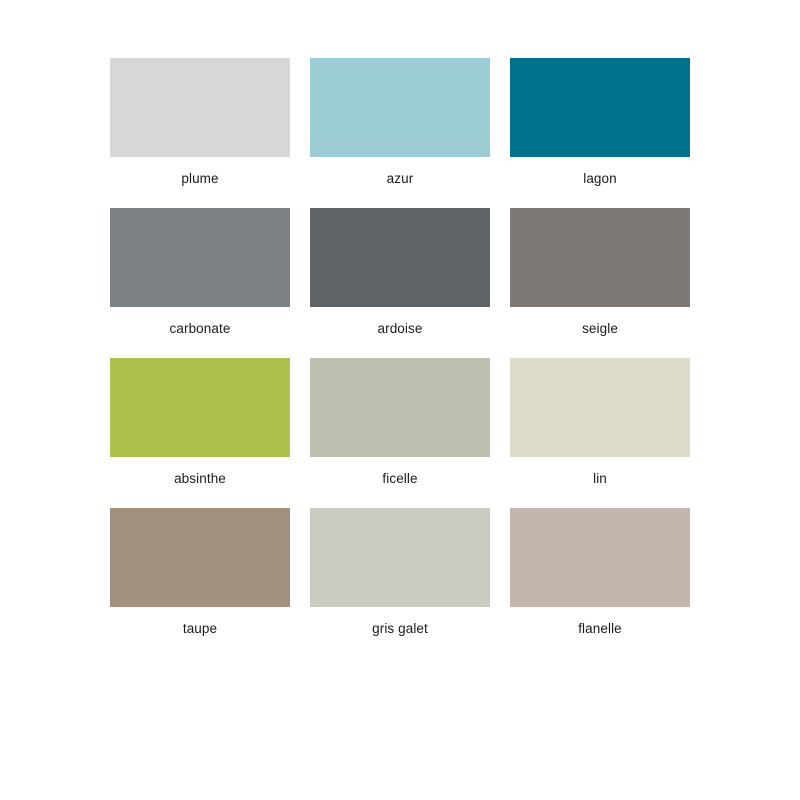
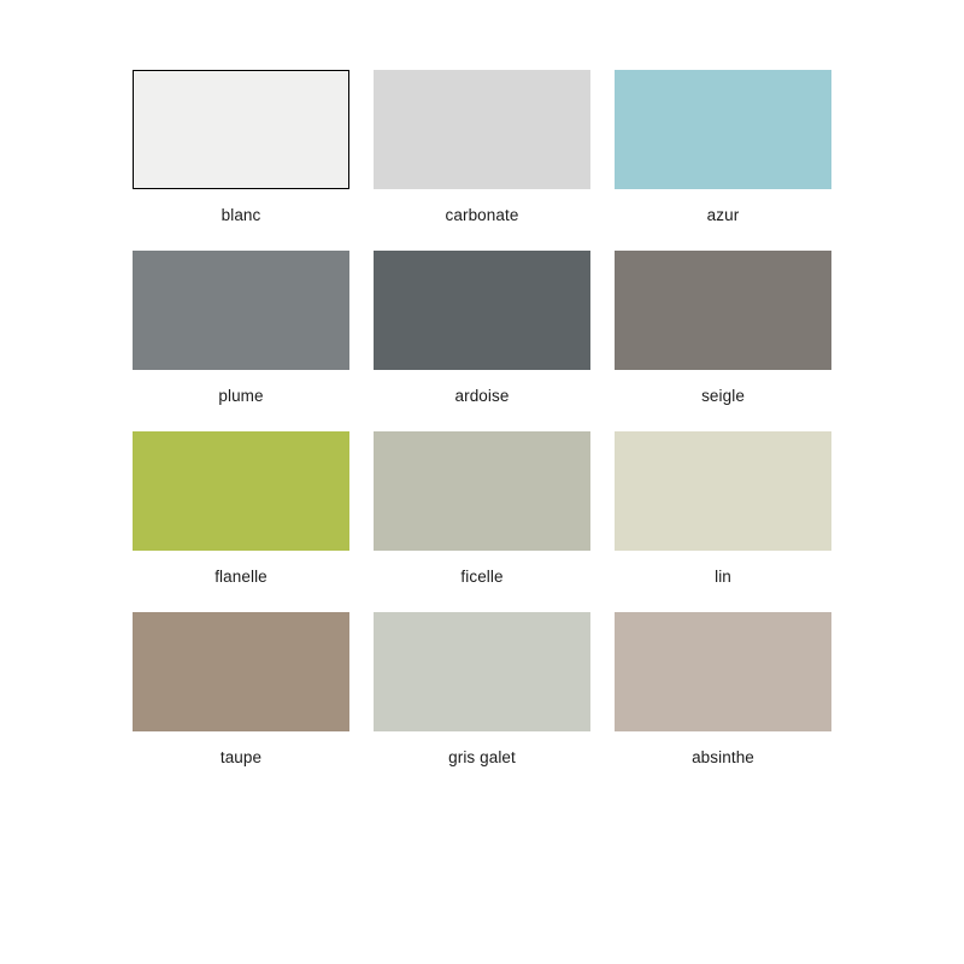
+ blanc
- plume
+ carbonate
  azur
- lagon
- carbonate
+ plume
  ardoise
  seigle
- absinthe
+ flanelle
  ficelle
  lin
  taupe
  gris galet
- flanelle
+ absinthe
